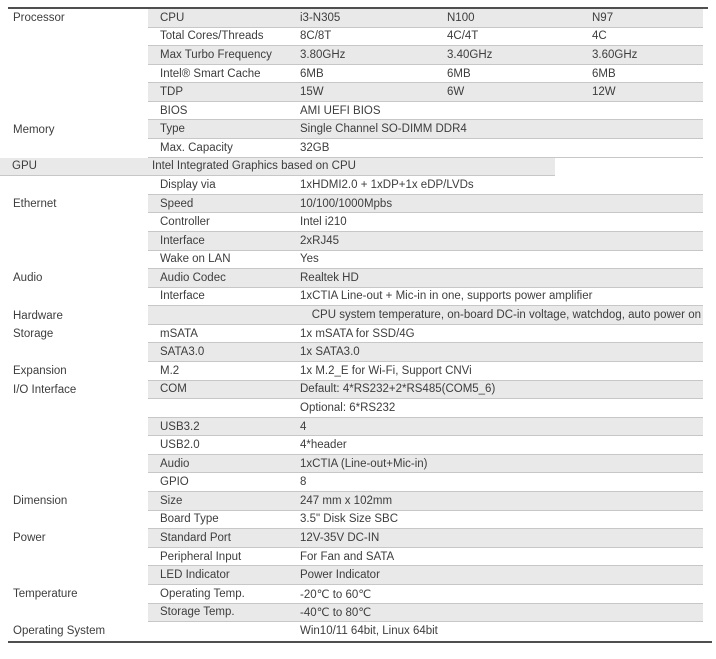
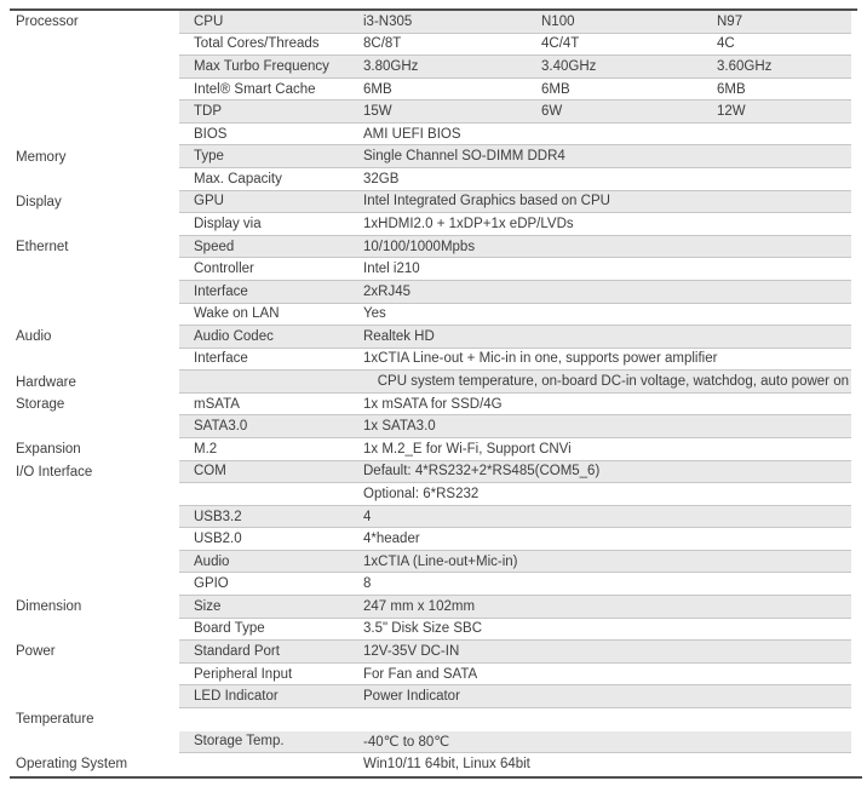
  Processor
  CPU
  i3-N305
  N100
  N97
  Total Cores/Threads
  8C/8T
  4C/4T
  4C
  Max Turbo Frequency
  3.80GHz
  3.40GHz
  3.60GHz
  Intel® Smart Cache
  6MB
  6MB
  6MB
  TDP
  15W
  6W
  12W
  BIOS
  AMI UEFI BIOS
  Memory
  Type
  Single Channel SO-DIMM DDR4
  Max. Capacity
  32GB
+ Display
  GPU
  Intel Integrated Graphics based on CPU
  Display via
  1xHDMI2.0 + 1xDP+1x eDP/LVDs
  Ethernet
  Speed
  10/100/1000Mpbs
  Controller
  Intel i210
  Interface
  2xRJ45
  Wake on LAN
  Yes
  Audio
  Audio Codec
  Realtek HD
  Interface
  1xCTIA Line-out + Mic-in in one, supports power amplifier
  Hardware
  CPU system temperature, on-board DC-in voltage, watchdog, auto power on
  Storage
  mSATA
  1x mSATA for SSD/4G
  SATA3.0
  1x SATA3.0
  Expansion
  M.2
  1x M.2_E for Wi-Fi, Support CNVi
  I/O Interface
  COM
  Default: 4*RS232+2*RS485(COM5_6)
  Optional: 6*RS232
  USB3.2
  4
  USB2.0
  4*header
  Audio
  1xCTIA (Line-out+Mic-in)
  GPIO
  8
  Dimension
  Size
  247 mm x 102mm
  Board Type
  3.5" Disk Size SBC
  Power
  Standard Port
  12V-35V DC-IN
  Peripheral Input
  For Fan and SATA
  LED Indicator
  Power Indicator
  Temperature
- Operating Temp.
- -20℃ to 60℃
  Storage Temp.
  -40℃ to 80℃
  Operating System
  Win10/11 64bit, Linux 64bit
